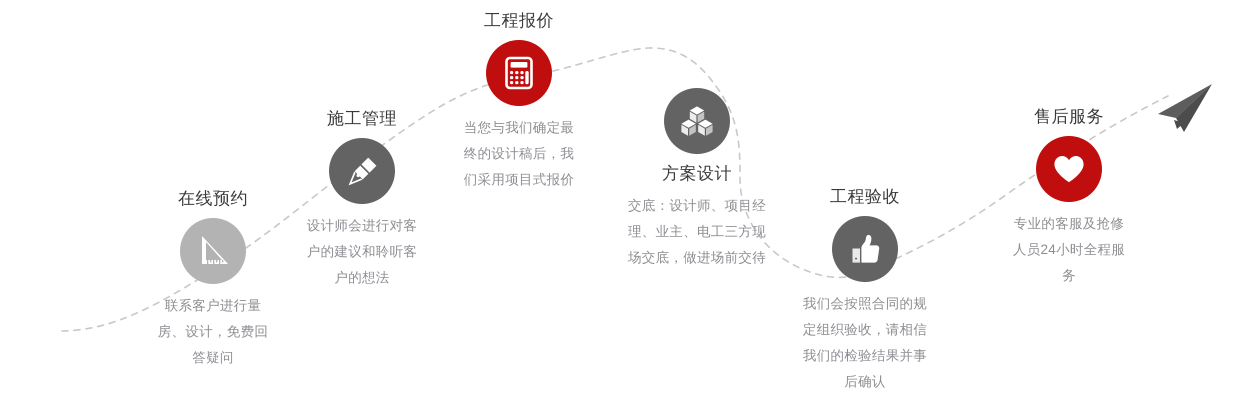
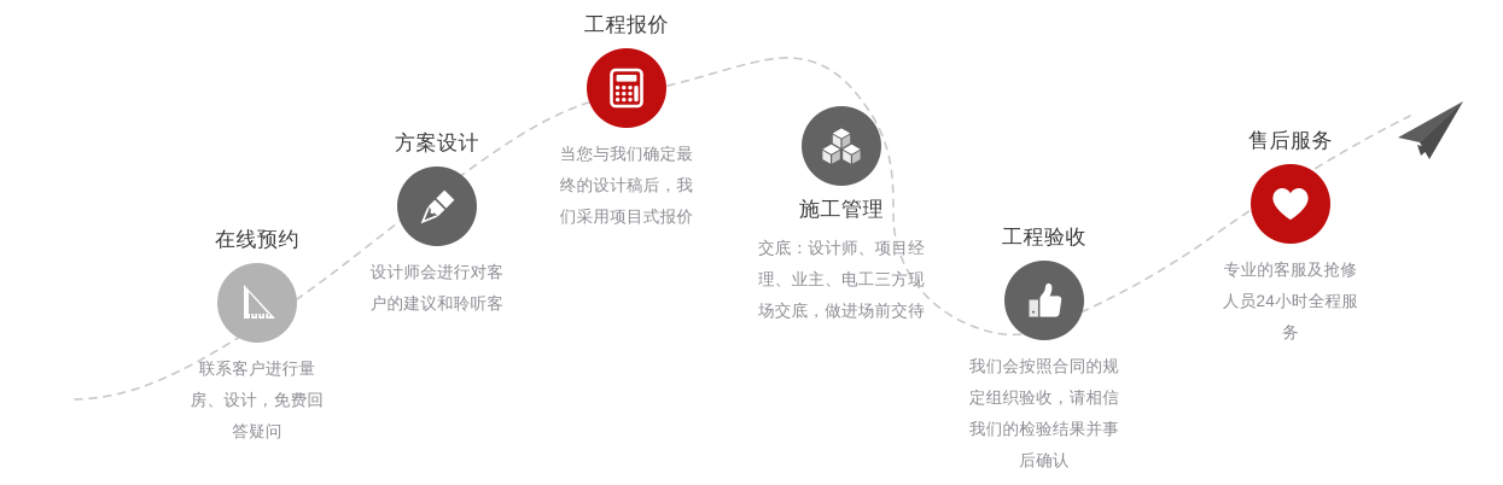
  在线预约
  联系客户进行量
  房、设计，免费回
  答疑问
- 施工管理
+ 方案设计
  设计师会进行对客
  户的建议和聆听客
- 户的想法
  工程报价
  当您与我们确定最
  终的设计稿后，我
  们采用项目式报价
- 方案设计
+ 施工管理
  交底：设计师、项目经
  理、业主、电工三方现
  场交底，做进场前交待
  工程验收
  我们会按照合同的规
  定组织验收，请相信
  我们的检验结果并事
  后确认
  售后服务
  专业的客服及抢修
  人员24小时全程服
  务
